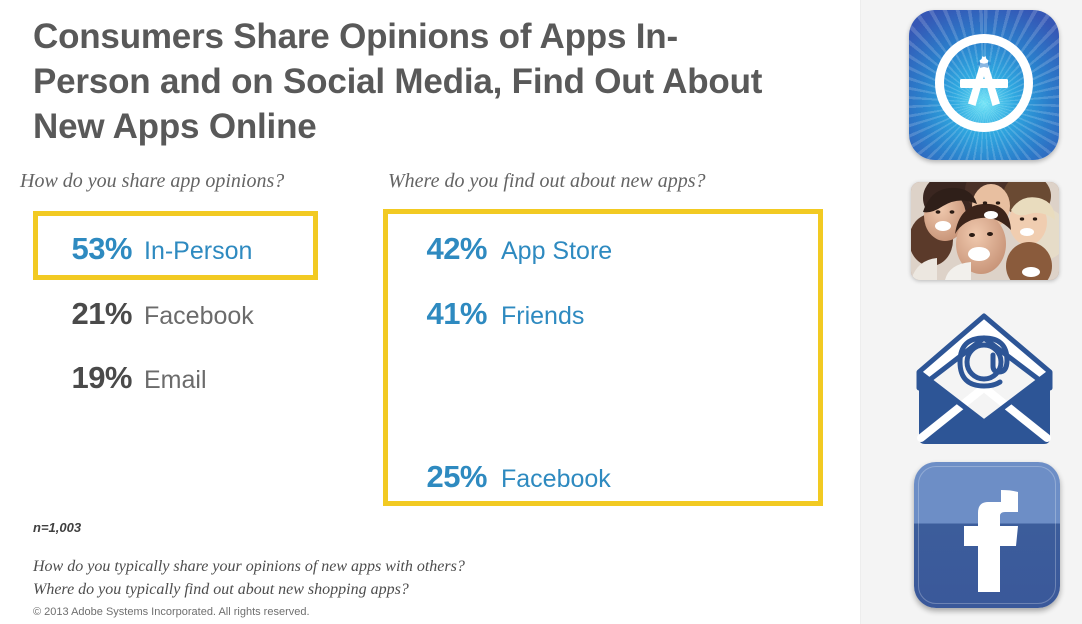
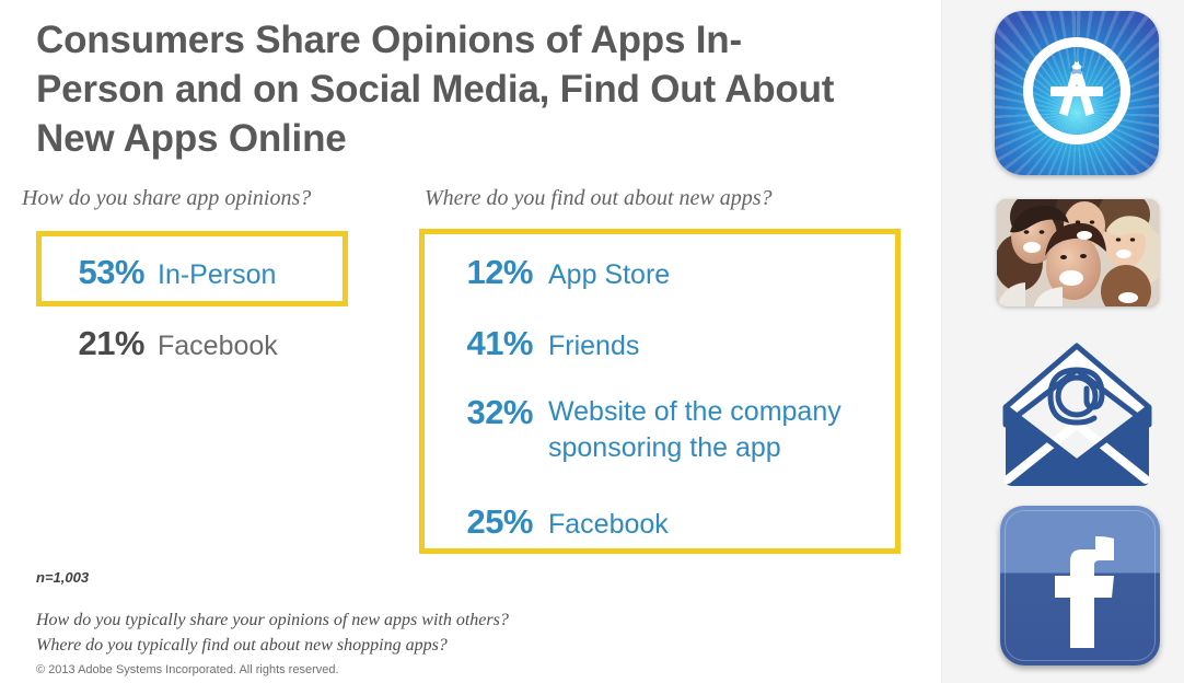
  Consumers Share Opinions of Apps In-Person and on Social Media, Find Out About New Apps Online
  How do you share app opinions?
  Where do you find out about new apps?
  53%
  In-Person
  21%
  Facebook
- 19%
- Email
- 42%
+ 12%
  App Store
  41%
  Friends
+ 32%
+ Website of the company sponsoring the app
  25%
  Facebook
  n=1,003
  How do you typically share your opinions of new apps with others?
  Where do you typically find out about new shopping apps?
  © 2013 Adobe Systems Incorporated. All rights reserved.
